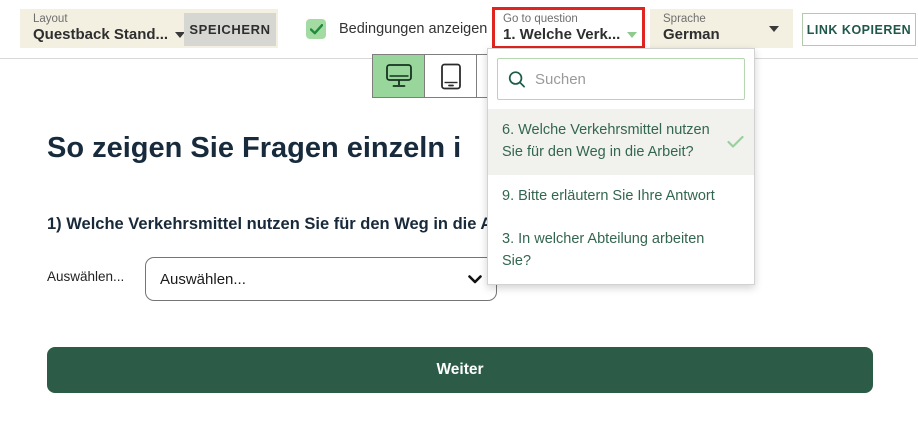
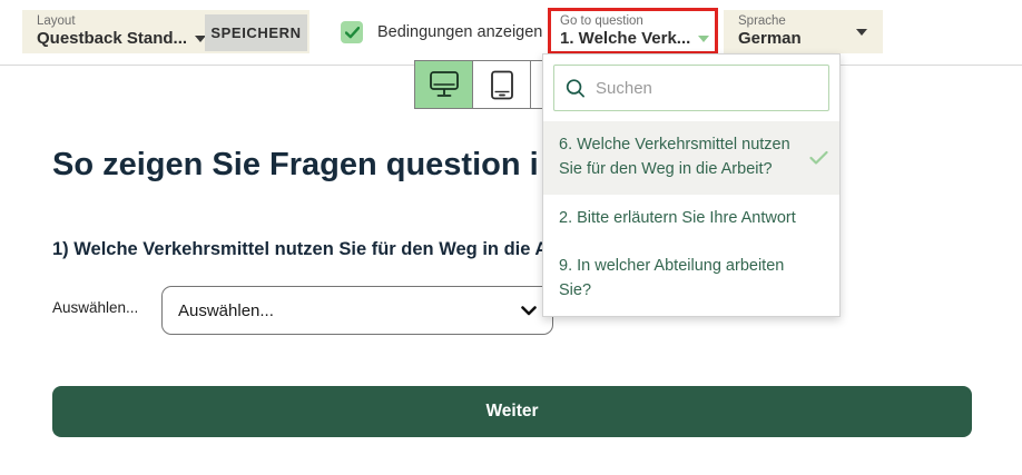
  Layout
  Questback Stand...
  SPEICHERN
  Bedingungen anzeigen
  Go to question
  1. Welche Verk...
  Sprache
  German
- LINK KOPIEREN
- So zeigen Sie Fragen einzeln i
+ So zeigen Sie Fragen question i
  1) Welche Verkehrsmittel nutzen Sie für den Weg in die
  Auswählen...
  Auswählen...
  Weiter
  Suchen
  6. Welche Verkehrsmittel nutzen Sie für den Weg in die Arbeit?
- 9. Bitte erläutern Sie Ihre Antwort
+ 2. Bitte erläutern Sie Ihre Antwort
- 3. In welcher Abteilung arbeiten Sie?
+ 9. In welcher Abteilung arbeiten Sie?
